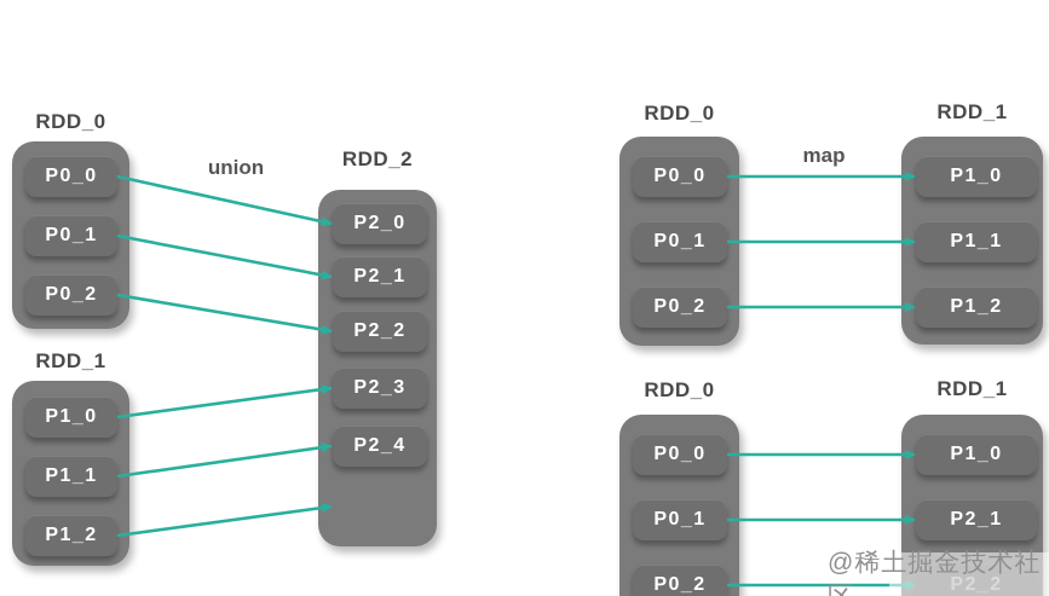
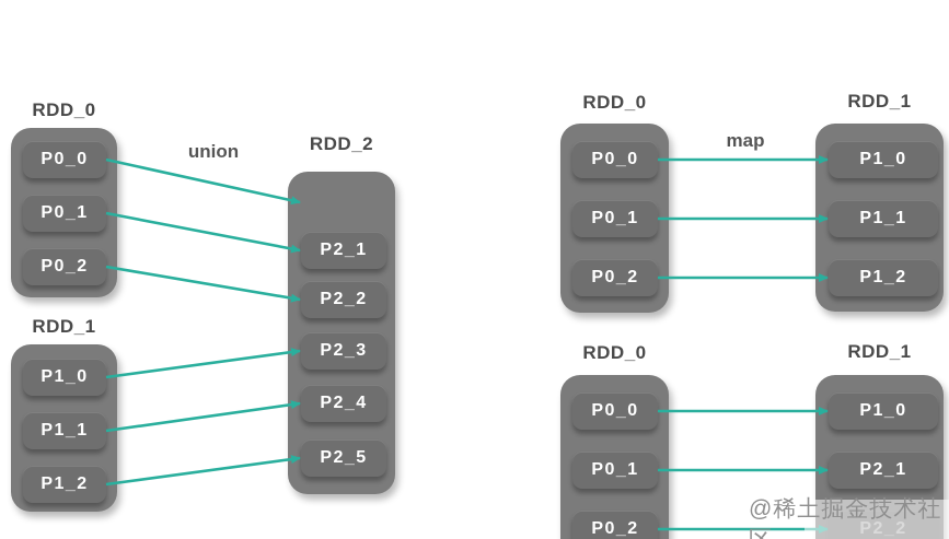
  RDD_0
  P0_0
  P0_1
  P0_2
  union
  RDD_1
  P1_0
  P1_1
  P1_2
  RDD_2
- P2_0
  P2_1
  P2_2
  P2_3
  P2_4
+ P2_5
  RDD_0
  P0_0
  P0_1
  P0_2
  map
  RDD_1
  P1_0
  P1_1
  P1_2
  RDD_0
  P0_0
  P0_1
  P0_2
  RDD_1
  P1_0
  P2_1
  P2_2
  @稀土掘金技术社
